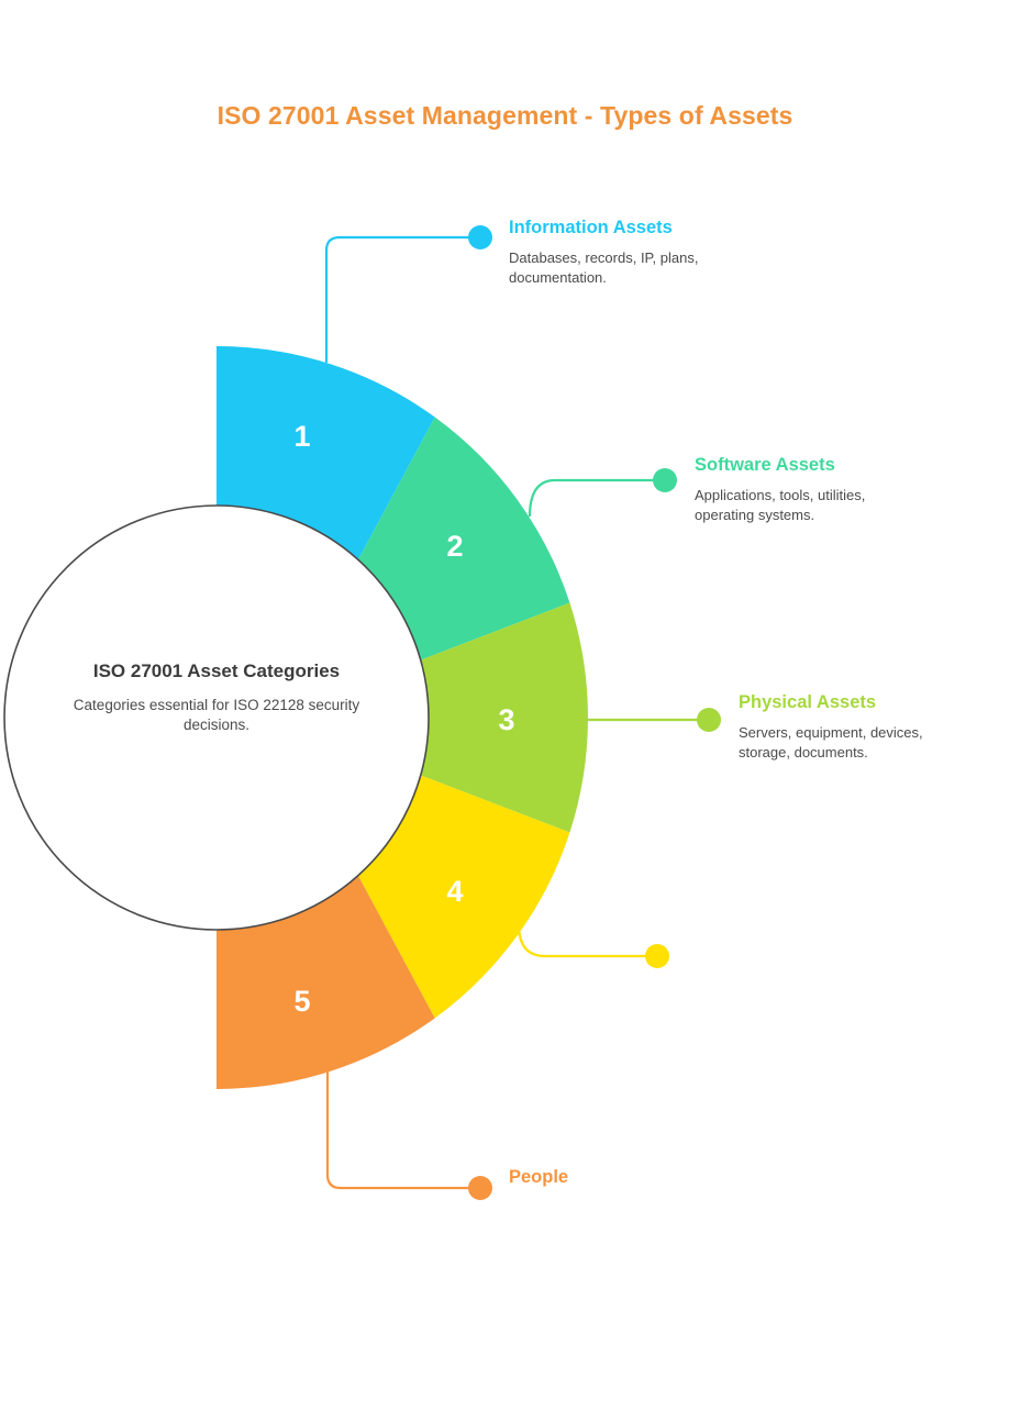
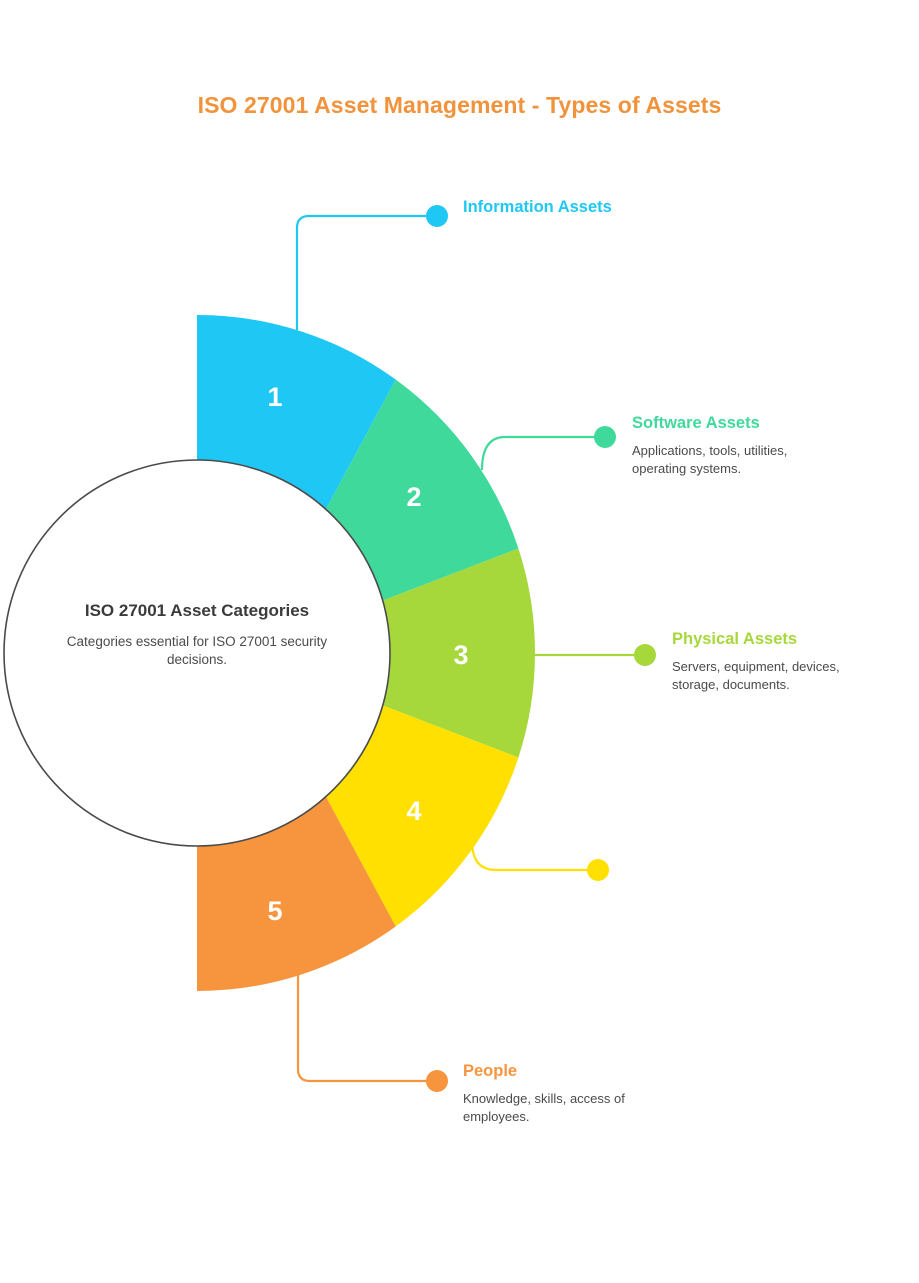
  ISO 27001 Asset Management - Types of Assets
  1
  2
  3
  4
  5
  ISO 27001 Asset Categories
- Categories essential for ISO 22128 security decisions.
+ Categories essential for ISO 27001 security decisions.
  Information Assets
- Databases, records, IP, plans,
- documentation.
  Software Assets
  Applications, tools, utilities,
  operating systems.
  Physical Assets
  Servers, equipment, devices,
  storage, documents.
  People
+ Knowledge, skills, access of
+ employees.
